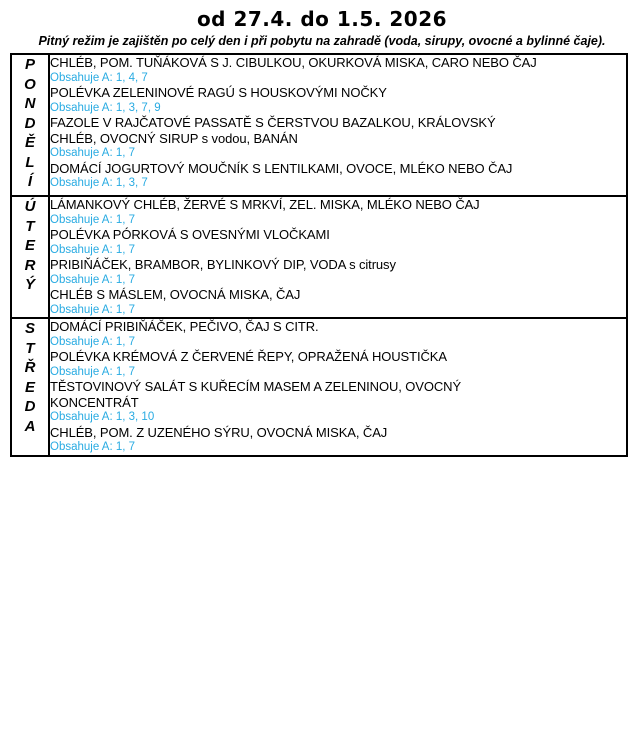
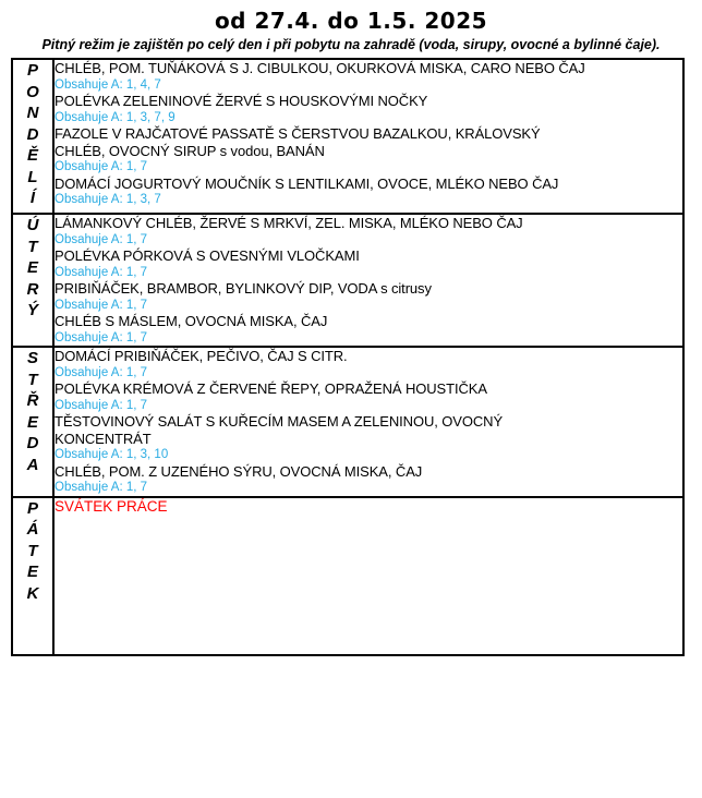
- od 27.4. do 1.5. 2026
+ od 27.4. do 1.5. 2025
  Pitný režim je zajištěn po celý den i při pobytu na zahradě (voda, sirupy, ovocné a bylinné čaje).
- PONDĚLÍ	CHLÉB, POM. TUŇÁKOVÁ S J. CIBULKOU, OKURKOVÁ MISKA, CARO NEBO ČAJObsahuje A: 1, 4, 7POLÉVKA ZELENINOVÉ RAGÚ S HOUSKOVÝMI NOČKYObsahuje A: 1, 3, 7, 9FAZOLE V RAJČATOVÉ PASSATĚ S ČERSTVOU BAZALKOU, KRÁLOVSKÝ CHLÉB, OVOCNÝ SIRUP s vodou, BANÁNObsahuje A: 1, 7DOMÁCÍ JOGURTOVÝ MOUČNÍK S LENTILKAMI, OVOCE, MLÉKO NEBO ČAJObsahuje A: 1, 3, 7
+ PONDĚLÍ	CHLÉB, POM. TUŇÁKOVÁ S J. CIBULKOU, OKURKOVÁ MISKA, CARO NEBO ČAJObsahuje A: 1, 4, 7POLÉVKA ZELENINOVÉ ŽERVÉ S HOUSKOVÝMI NOČKYObsahuje A: 1, 3, 7, 9FAZOLE V RAJČATOVÉ PASSATĚ S ČERSTVOU BAZALKOU, KRÁLOVSKÝ CHLÉB, OVOCNÝ SIRUP s vodou, BANÁNObsahuje A: 1, 7DOMÁCÍ JOGURTOVÝ MOUČNÍK S LENTILKAMI, OVOCE, MLÉKO NEBO ČAJObsahuje A: 1, 3, 7
  ÚTERÝ	LÁMANKOVÝ CHLÉB, ŽERVÉ S MRKVÍ, ZEL. MISKA, MLÉKO NEBO ČAJObsahuje A: 1, 7POLÉVKA PÓRKOVÁ S OVESNÝMI VLOČKAMIObsahuje A: 1, 7PRIBIŇÁČEK, BRAMBOR, BYLINKOVÝ DIP, VODA s citrusyObsahuje A: 1, 7CHLÉB S MÁSLEM, OVOCNÁ MISKA, ČAJObsahuje A: 1, 7
  STŘEDA	DOMÁCÍ PRIBIŇÁČEK, PEČIVO, ČAJ S CITR.Obsahuje A: 1, 7POLÉVKA KRÉMOVÁ Z ČERVENÉ ŘEPY, OPRAŽENÁ HOUSTIČKAObsahuje A: 1, 7TĚSTOVINOVÝ SALÁT S KUŘECÍM MASEM A ZELENINOU, OVOCNÝ KONCENTRÁTObsahuje A: 1, 3, 10CHLÉB, POM. Z UZENÉHO SÝRU, OVOCNÁ MISKA, ČAJObsahuje A: 1, 7
+ PÁTEK	SVÁTEK PRÁCE
